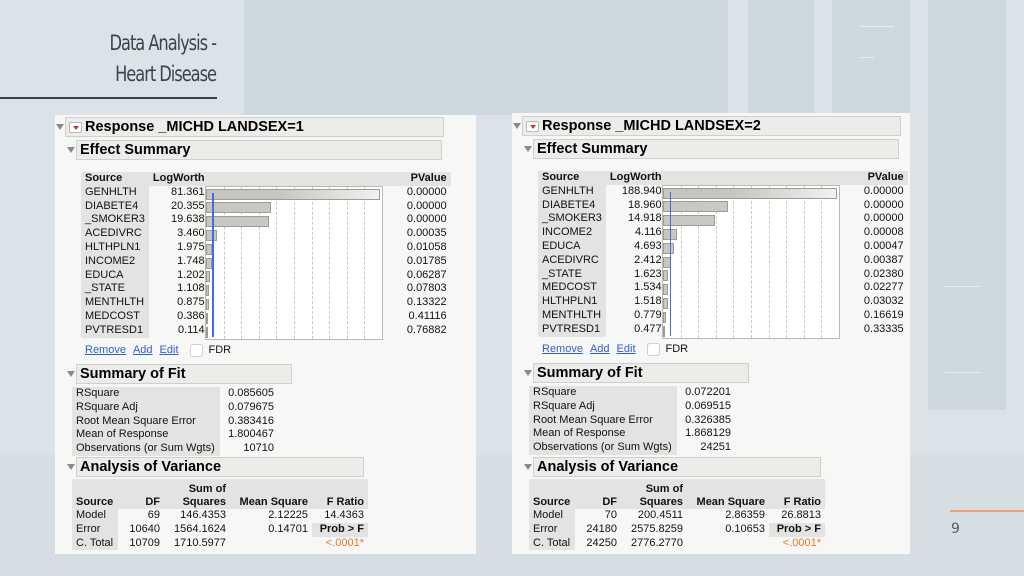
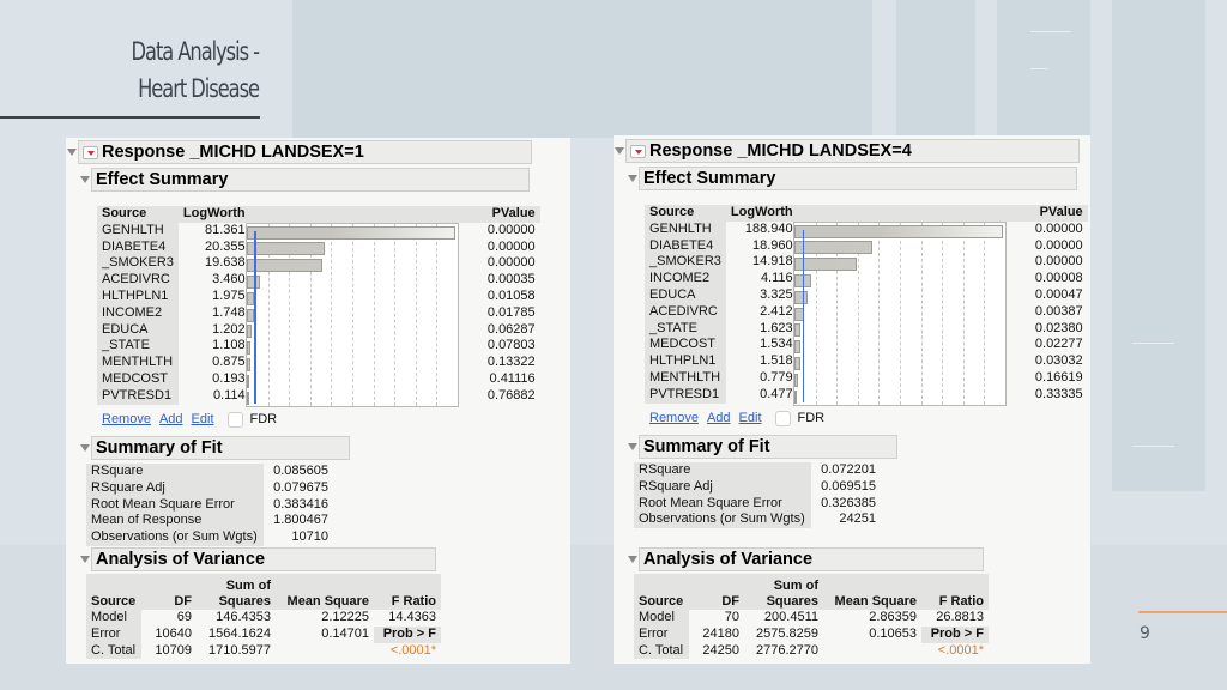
  Data Analysis -
  Heart Disease
  9
  Response _MICHD LANDSEX=1
  Effect Summary
  Source	LogWorth		PValue
  GENHLTH	81.361		0.00000
  DIABETE4	20.355		0.00000
  _SMOKER3	19.638		0.00000
  ACEDIVRC	3.460		0.00035
  HLTHPLN1	1.975		0.01058
  INCOME2	1.748		0.01785
  EDUCA	1.202		0.06287
  _STATE	1.108		0.07803
  MENTHLTH	0.875		0.13322
- MEDCOST	0.386		0.41116
+ MEDCOST	0.193		0.41116
  PVTRESD1	0.114		0.76882
  Remove
  Add
  Edit
  FDR
  Summary of Fit
  RSquare	0.085605
  RSquare Adj	0.079675
  Root Mean Square Error	0.383416
  Mean of Response	1.800467
  Observations (or Sum Wgts)	10710
  Analysis of Variance
  Source	DF	Sum ofSquares	Mean Square	F Ratio
  Model	69	146.4353	2.12225	14.4363
  Error	10640	1564.1624	0.14701	Prob > F
  C. Total	10709	1710.5977		<.0001*
- Response _MICHD LANDSEX=2
+ Response _MICHD LANDSEX=4
  Effect Summary
  Source	LogWorth		PValue
  GENHLTH	188.940		0.00000
  DIABETE4	18.960		0.00000
  _SMOKER3	14.918		0.00000
  INCOME2	4.116		0.00008
- EDUCA	4.693		0.00047
+ EDUCA	3.325		0.00047
  ACEDIVRC	2.412		0.00387
  _STATE	1.623		0.02380
  MEDCOST	1.534		0.02277
  HLTHPLN1	1.518		0.03032
  MENTHLTH	0.779		0.16619
  PVTRESD1	0.477		0.33335
  Remove
  Add
  Edit
  FDR
  Summary of Fit
  RSquare	0.072201
  RSquare Adj	0.069515
  Root Mean Square Error	0.326385
- Mean of Response	1.868129
  Observations (or Sum Wgts)	24251
  Analysis of Variance
  Source	DF	Sum ofSquares	Mean Square	F Ratio
  Model	70	200.4511	2.86359	26.8813
  Error	24180	2575.8259	0.10653	Prob > F
  C. Total	24250	2776.2770		<.0001*
